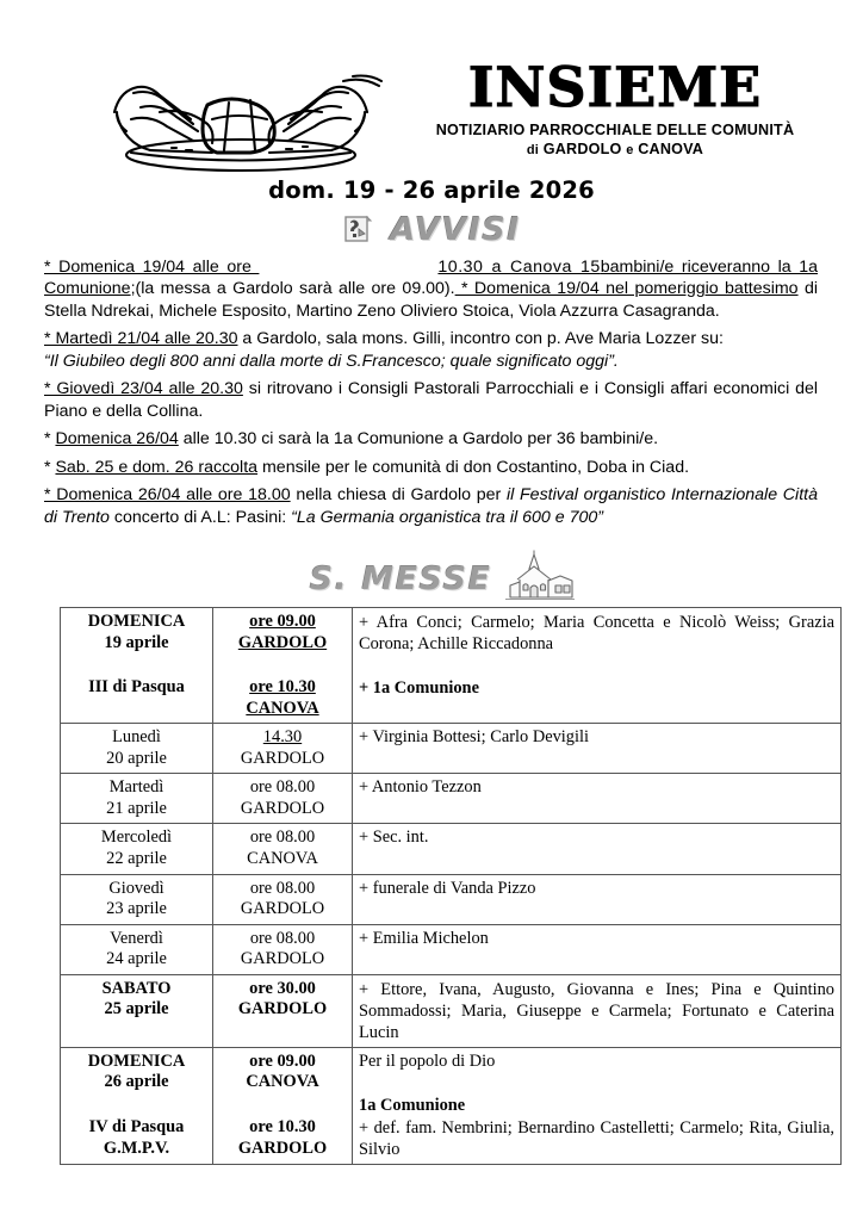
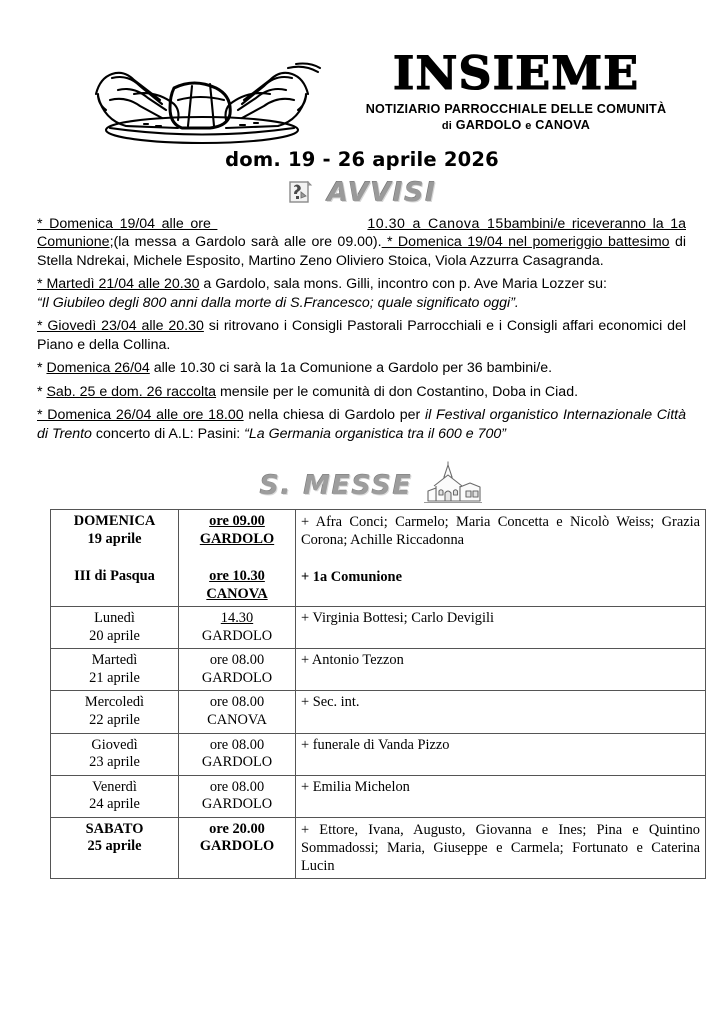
  INSIEME
  NOTIZIARIO PARROCCHIALE DELLE COMUNITÀ
  di GARDOLO e CANOVA
  dom. 19 - 26 aprile 2026
  AVVISI
  * Domenica 19/04 alle ore 10.30 a Canova 15bambini/e riceveranno la 1a Comunione;(la messa a Gardolo sarà alle ore 09.00). * Domenica 19/04 nel pomeriggio battesimo di Stella Ndrekai, Michele Esposito, Martino Zeno Oliviero Stoica, Viola Azzurra Casagranda.
  * Martedì 21/04 alle 20.30 a Gardolo, sala mons. Gilli, incontro con p. Ave Maria Lozzer su:
  “Il Giubileo degli 800 anni dalla morte di S.Francesco; quale significato oggi”.
  * Giovedì 23/04 alle 20.30 si ritrovano i Consigli Pastorali Parrocchiali e i Consigli affari economici del Piano e della Collina.
  * Domenica 26/04 alle 10.30 ci sarà la 1a Comunione a Gardolo per 36 bambini/e.
  * Sab. 25 e dom. 26 raccolta mensile per le comunità di don Costantino, Doba in Ciad.
  * Domenica 26/04 alle ore 18.00 nella chiesa di Gardolo per il Festival organistico Internazionale Città di Trento concerto di A.L: Pasini: “La Germania organistica tra il 600 e 700”
  S. MESSE
  DOMENICA 19 aprile III di Pasqua	ore 09.00 GARDOLO ore 10.30 CANOVA	+ Afra Conci; Carmelo; Maria Concetta e Nicolò Weiss; Grazia Corona; Achille Riccadonna + 1a Comunione
  Lunedì 20 aprile	14.30 GARDOLO	+ Virginia Bottesi; Carlo Devigili
  Martedì 21 aprile	ore 08.00 GARDOLO	+ Antonio Tezzon
  Mercoledì 22 aprile	ore 08.00 CANOVA	+ Sec. int.
  Giovedì 23 aprile	ore 08.00 GARDOLO	+ funerale di Vanda Pizzo
  Venerdì 24 aprile	ore 08.00 GARDOLO	+ Emilia Michelon
- SABATO 25 aprile	ore 30.00 GARDOLO	+ Ettore, Ivana, Augusto, Giovanna e Ines; Pina e Quintino Sommadossi; Maria, Giuseppe e Carmela; Fortunato e Caterina Lucin
+ SABATO 25 aprile	ore 20.00 GARDOLO	+ Ettore, Ivana, Augusto, Giovanna e Ines; Pina e Quintino Sommadossi; Maria, Giuseppe e Carmela; Fortunato e Caterina Lucin
- DOMENICA 26 aprile IV di Pasqua G.M.P.V.	ore 09.00 CANOVA ore 10.30 GARDOLO	Per il popolo di Dio 1a Comunione + def. fam. Nembrini; Bernardino Castelletti; Carmelo; Rita, Giulia, Silvio
